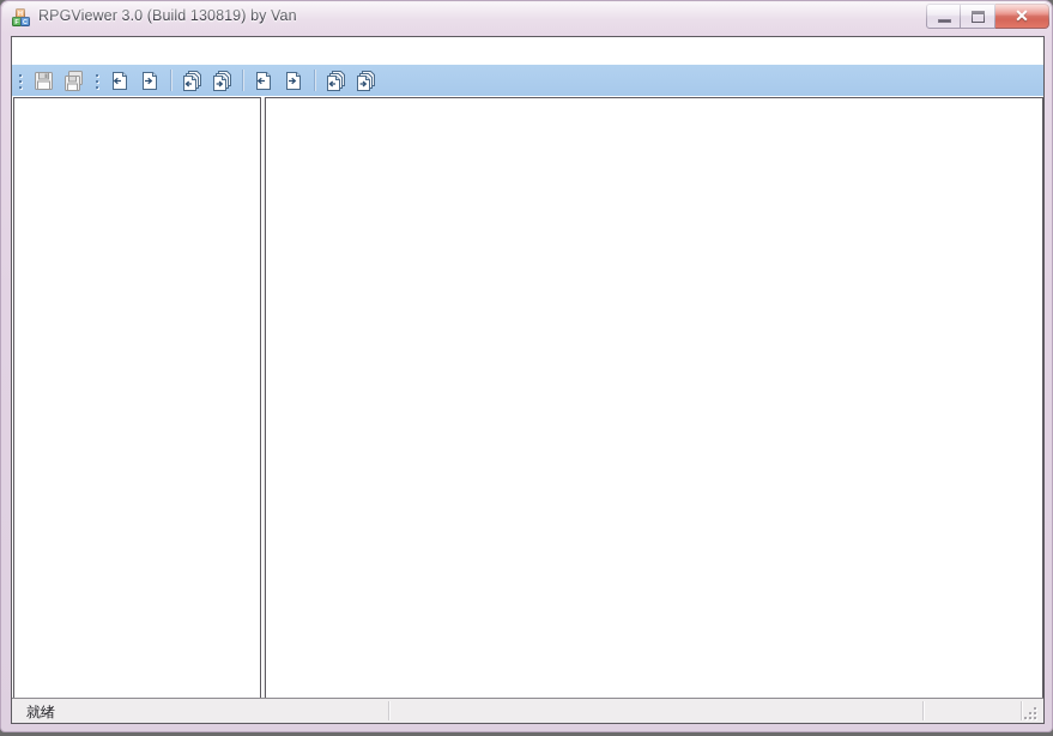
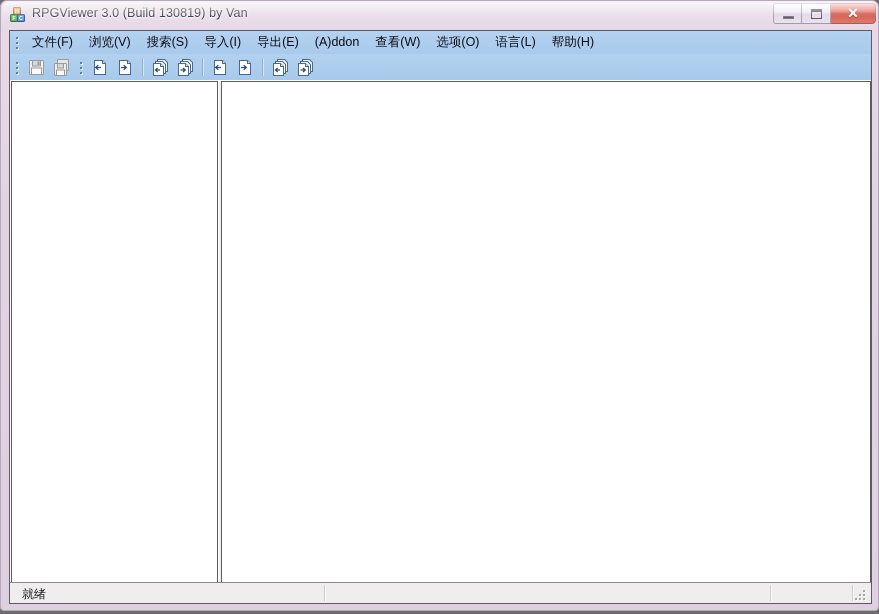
+ 文件(F)
+ 浏览(V)
+ 搜索(S)
+ 导入(I)
+ 导出(E)
+ (A)ddon
+ 查看(W)
+ 选项(O)
+ 语言(L)
+ 帮助(H)
  就绪
